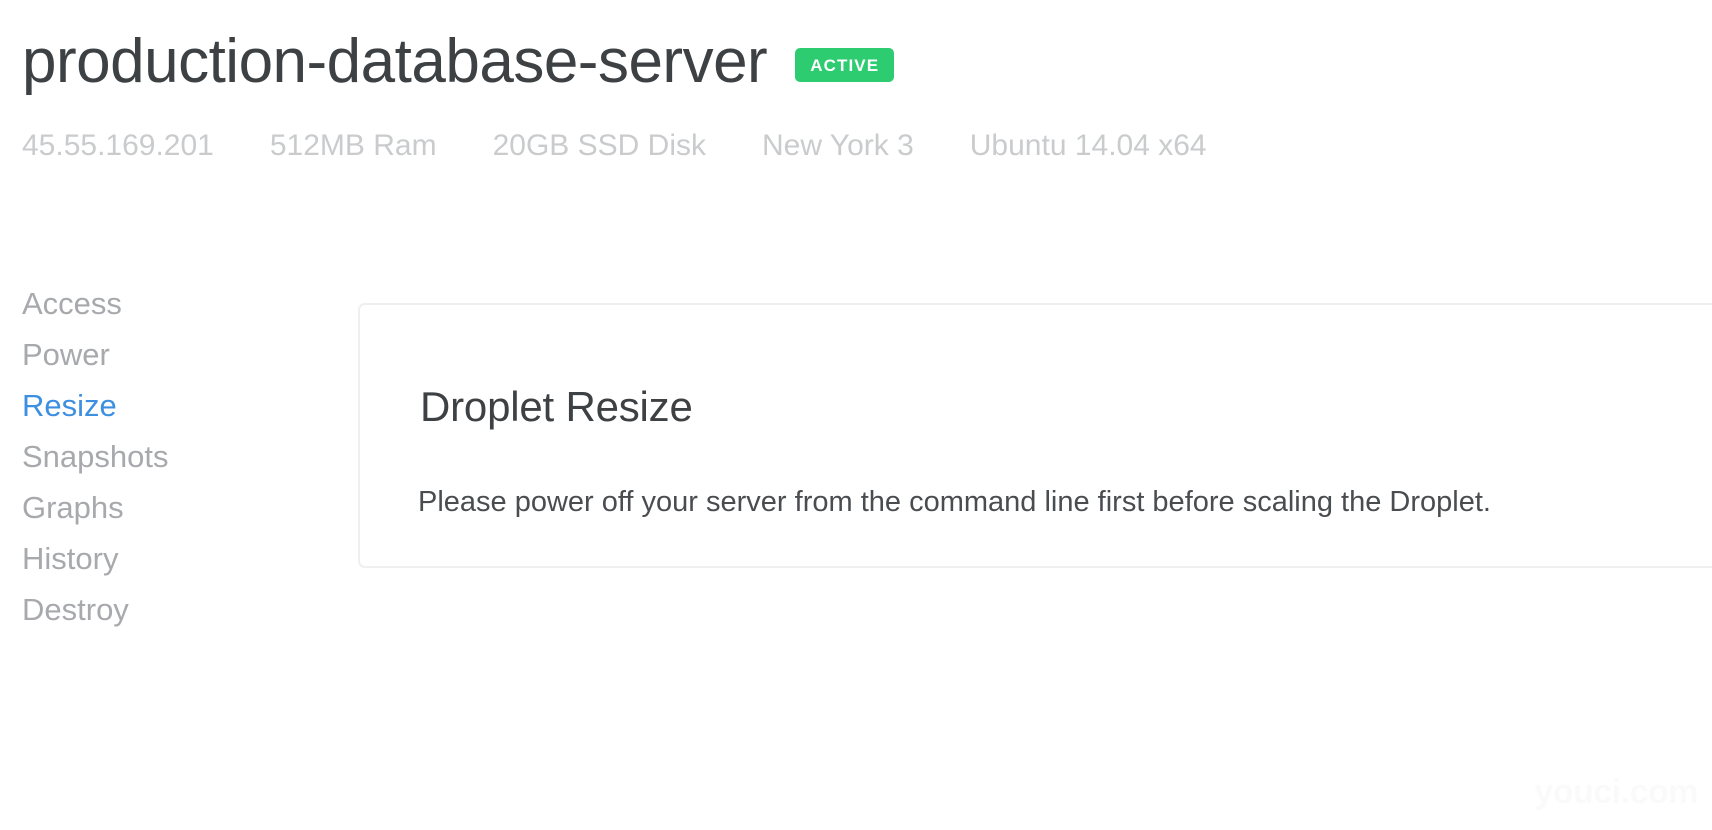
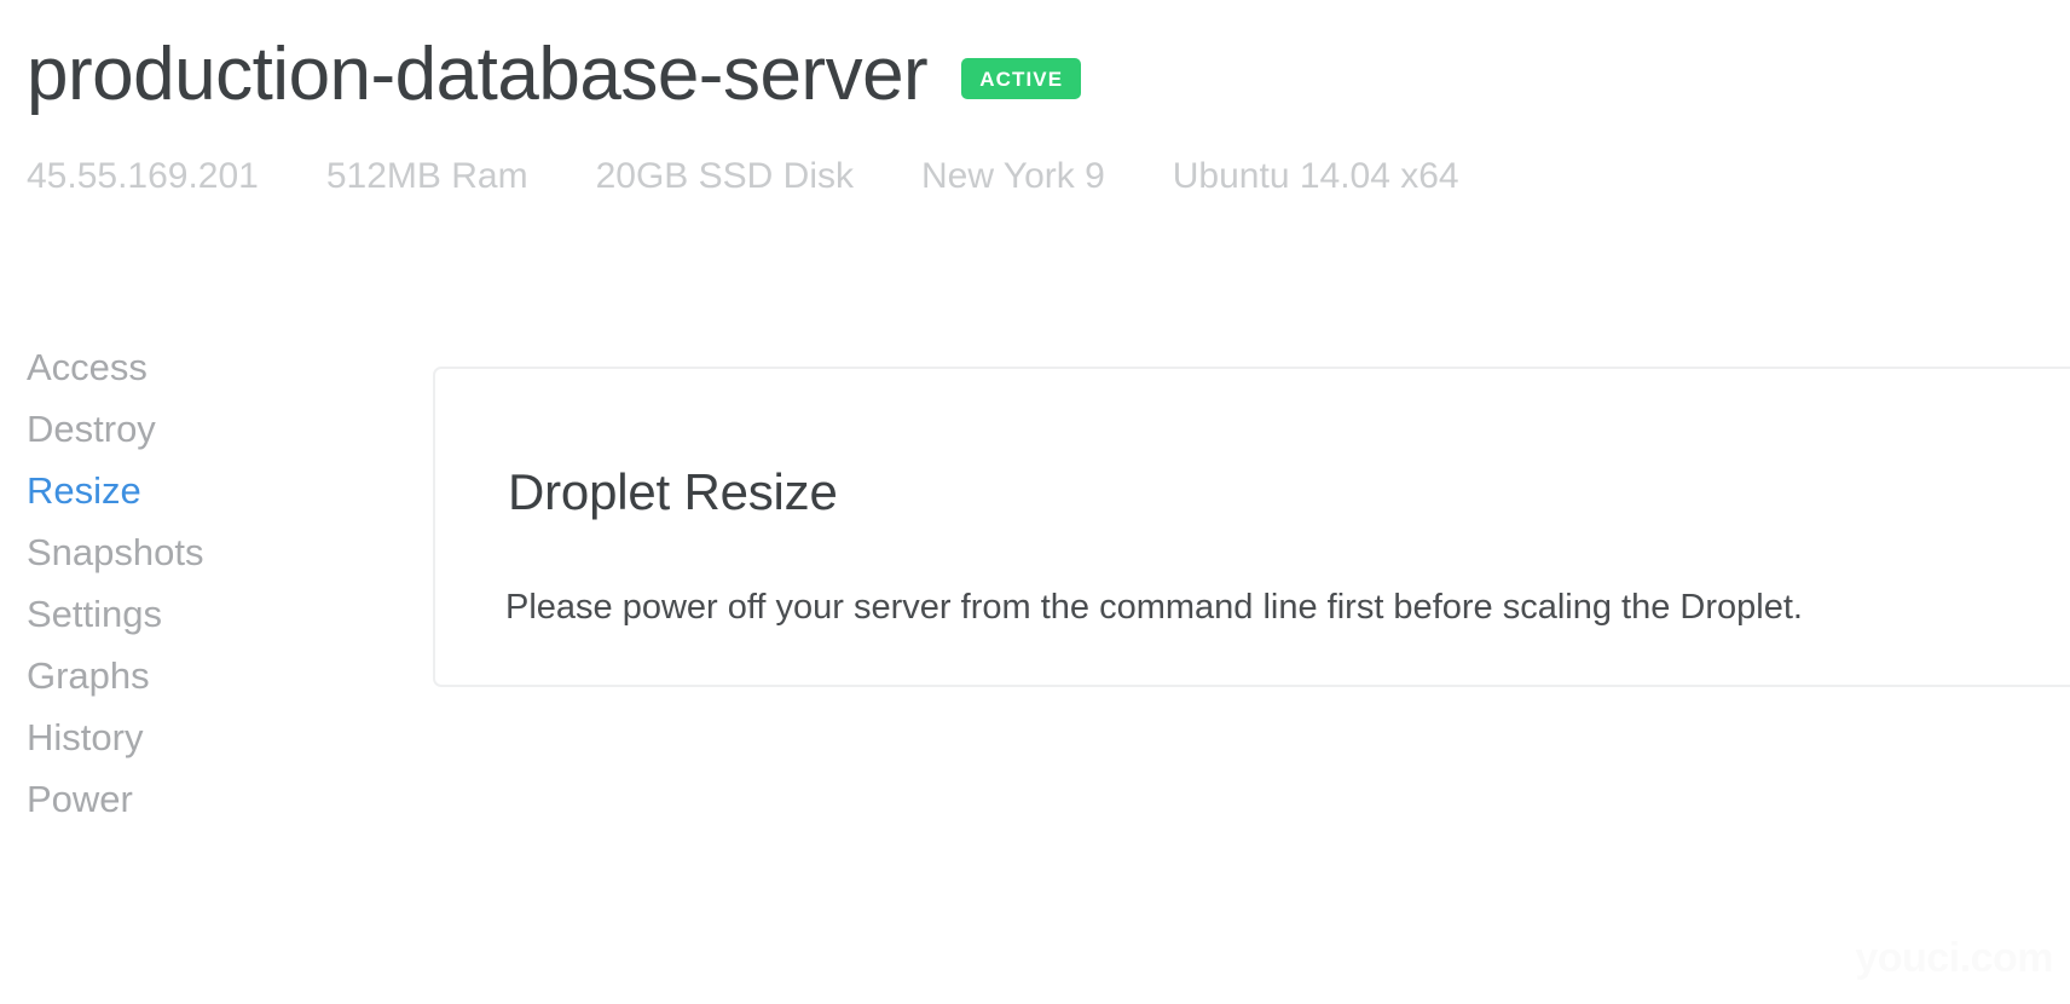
  production-database-server
  ACTIVE
  45.55.169.201
  512MB Ram
  20GB SSD Disk
- New York 3
+ New York 9
  Ubuntu 14.04 x64
  Access
- Power
+ Destroy
  Resize
  Snapshots
+ Settings
  Graphs
  History
- Destroy
+ Power
  Droplet Resize
  Please power off your server from the command line first before scaling the Droplet.
